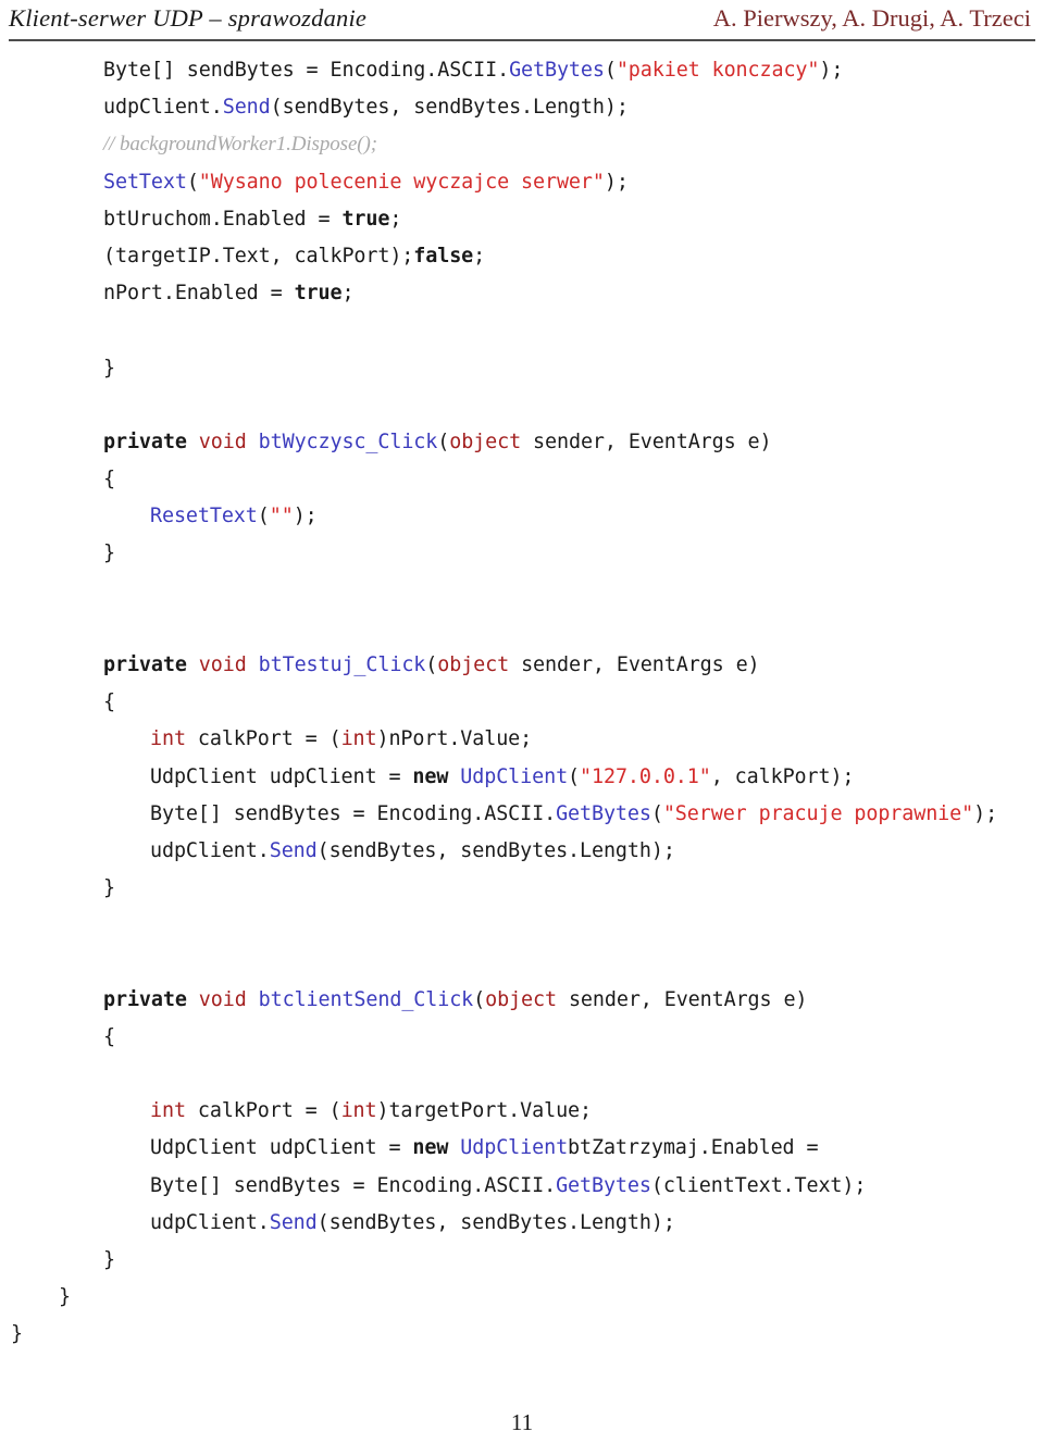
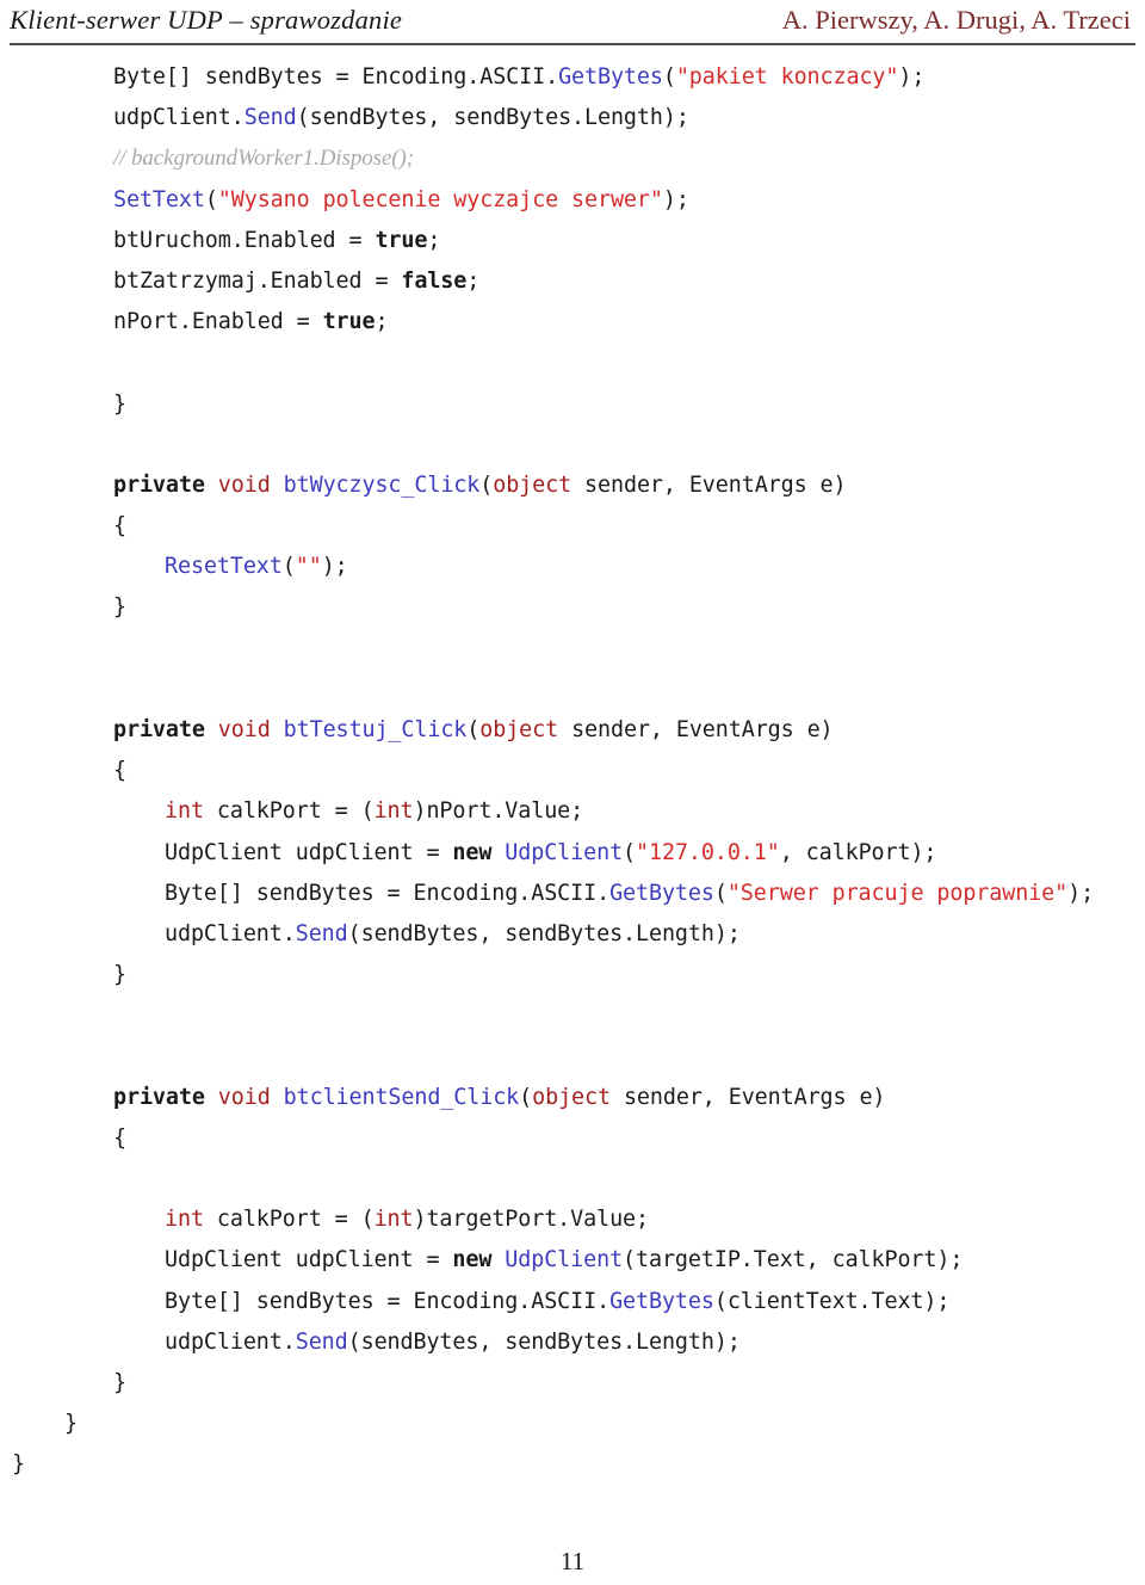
  Klient-serwer UDP – sprawozdanie
  A. Pierwszy, A. Drugi, A. Trzeci
  Byte[] sendBytes = Encoding.ASCII.GetBytes("pakiet konczacy");
  udpClient.Send(sendBytes, sendBytes.Length);
  // backgroundWorker1.Dispose();
  SetText("Wysano polecenie wyczajce serwer");
  btUruchom.Enabled = true;
- (targetIP.Text, calkPort);false;
+ btZatrzymaj.Enabled = false;
  nPort.Enabled = true;
  }
  private void btWyczysc_Click(object sender, EventArgs e)
  {
  ResetText("");
  }
  private void btTestuj_Click(object sender, EventArgs e)
  {
  int calkPort = (int)nPort.Value;
  UdpClient udpClient = new UdpClient("127.0.0.1", calkPort);
  Byte[] sendBytes = Encoding.ASCII.GetBytes("Serwer pracuje poprawnie");
  udpClient.Send(sendBytes, sendBytes.Length);
  }
  private void btclientSend_Click(object sender, EventArgs e)
  {
  int calkPort = (int)targetPort.Value;
- UdpClient udpClient = new UdpClientbtZatrzymaj.Enabled =
+ UdpClient udpClient = new UdpClient(targetIP.Text, calkPort);
  Byte[] sendBytes = Encoding.ASCII.GetBytes(clientText.Text);
  udpClient.Send(sendBytes, sendBytes.Length);
  }
  }
  }
  11
